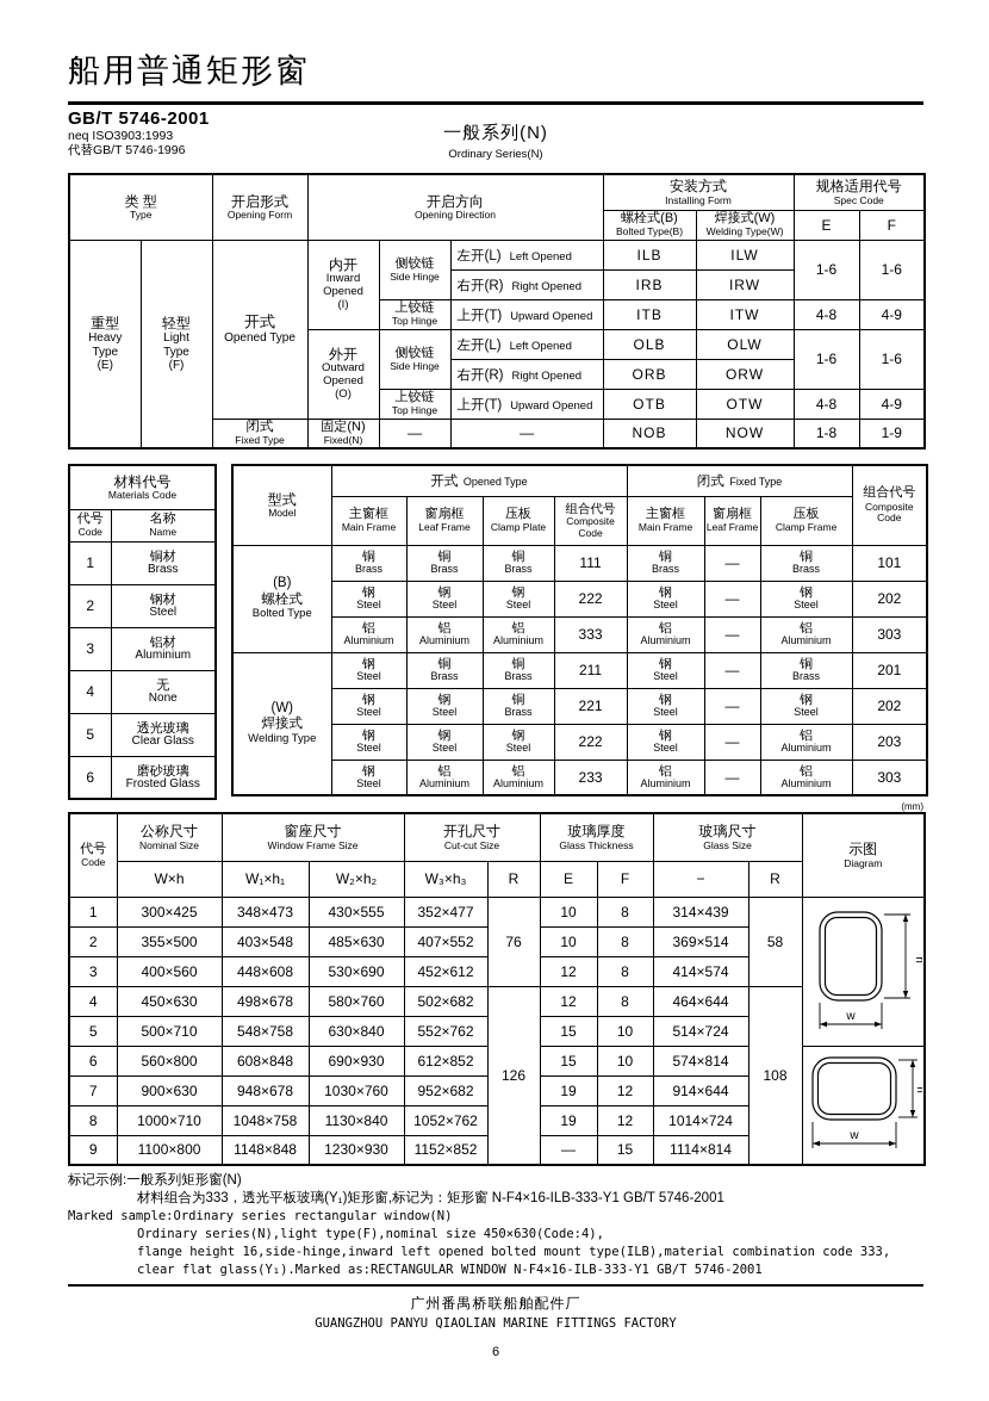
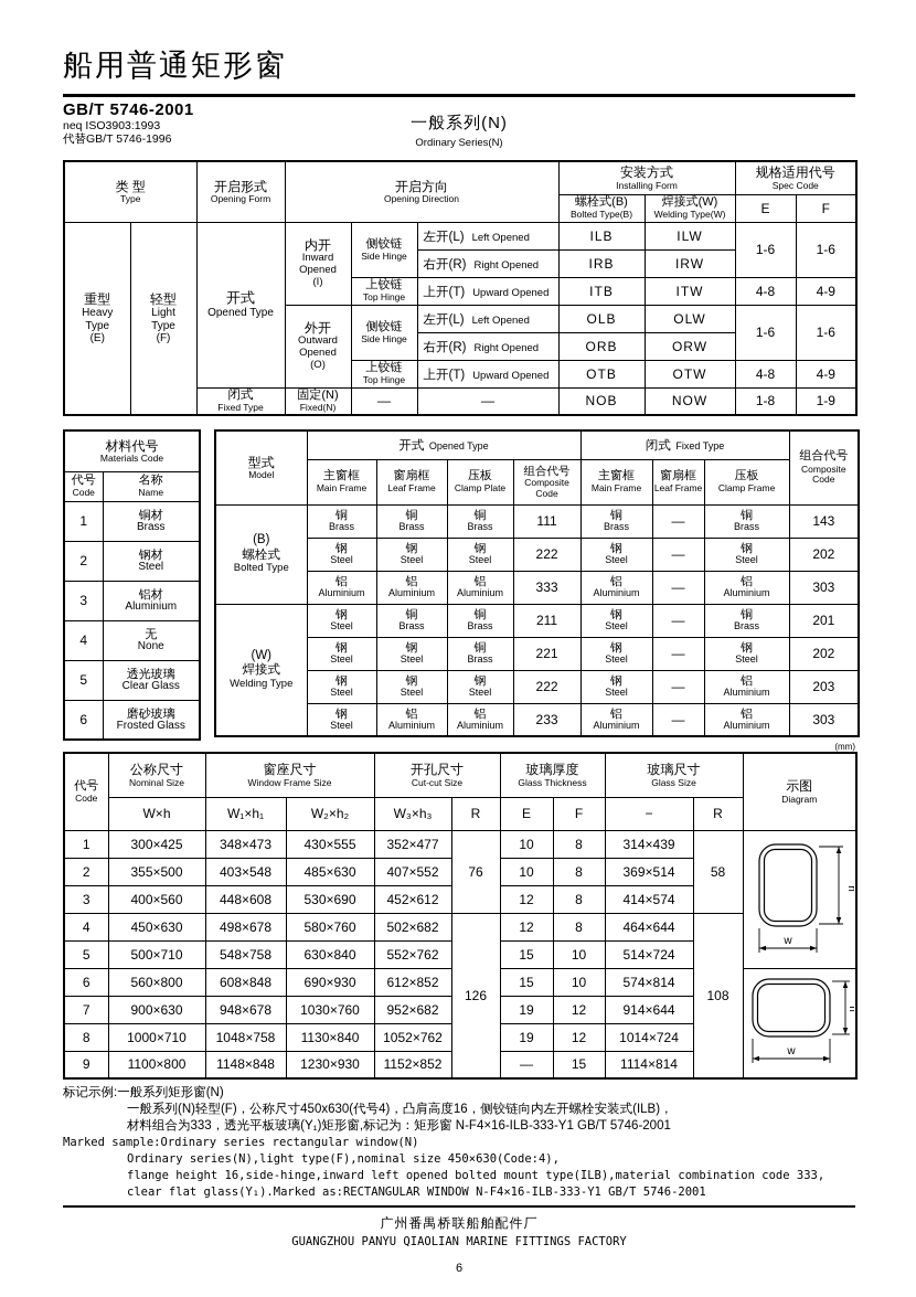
  船用普通矩形窗
  GB/T 5746-2001
  neq ISO3903:1993
  代替GB/T 5746-1996
  一般系列(N)
  Ordinary Series(N)
  类 型 Type	开启形式 Opening Form	开启方向 Opening Direction	安装方式 Installing Form	规格适用代号 Spec Code
  螺栓式(B) Bolted Type(B)	焊接式(W) Welding Type(W)	E	F
  重型 Heavy Type (E)	轻型 Light Type (F)	开式 Opened Type	内开 Inward Opened (I)	侧铰链 Side Hinge	左开(L) Left Opened	ILB	ILW	1-6	1-6
  右开(R) Right Opened	IRB	IRW
  上铰链 Top Hinge	上开(T) Upward Opened	ITB	ITW	4-8	4-9
  外开 Outward Opened (O)	侧铰链 Side Hinge	左开(L) Left Opened	OLB	OLW	1-6	1-6
  右开(R) Right Opened	ORB	ORW
  上铰链 Top Hinge	上开(T) Upward Opened	OTB	OTW	4-8	4-9
  闭式 Fixed Type	固定(N) Fixed(N)	—	—	NOB	NOW	1-8	1-9
  材料代号 Materials Code
  代号 Code	名称 Name
  1	铜材 Brass
  2	钢材 Steel
  3	铝材 Aluminium
  4	无 None
  5	透光玻璃 Clear Glass
  6	磨砂玻璃 Frosted Glass
  型式 Model	开式 Opened Type	闭式 Fixed Type	组合代号 Composite Code
  主窗框 Main Frame	窗扇框 Leaf Frame	压板 Clamp Plate	组合代号 Composite Code	主窗框 Main Frame	窗扇框 Leaf Frame	压板 Clamp Frame
- (B) 螺栓式 Bolted Type	铜Brass	铜Brass	铜Brass	111	铜Brass	—	铜Brass	101
+ (B) 螺栓式 Bolted Type	铜Brass	铜Brass	铜Brass	111	铜Brass	—	铜Brass	143
  钢Steel	钢Steel	钢Steel	222	钢Steel	—	钢Steel	202
  铝Aluminium	铝Aluminium	铝Aluminium	333	铝Aluminium	—	铝Aluminium	303
  (W) 焊接式 Welding Type	钢Steel	铜Brass	铜Brass	211	钢Steel	—	铜Brass	201
  钢Steel	钢Steel	铜Brass	221	钢Steel	—	钢Steel	202
  钢Steel	钢Steel	钢Steel	222	钢Steel	—	铝Aluminium	203
  钢Steel	铝Aluminium	铝Aluminium	233	铝Aluminium	—	铝Aluminium	303
  (mm)
  代号 Code	公称尺寸 Nominal Size	窗座尺寸 Window Frame Size	开孔尺寸 Cut-cut Size	玻璃厚度 Glass Thickness	玻璃尺寸 Glass Size	示图 Diagram
  W×h	W₁×h₁	W₂×h₂	W₃×h₃	R	E	F	−	R
  1	300×425	348×473	430×555	352×477	76	10	8	314×439	58	w
  2	355×500	403×548	485×630	407×552	10	8	369×514
  3	400×560	448×608	530×690	452×612	12	8	414×574
  4	450×630	498×678	580×760	502×682	126	12	8	464×644	108
  5	500×710	548×758	630×840	552×762	15	10	514×724
  6	560×800	608×848	690×930	612×852	15	10	574×814	w
  7	900×630	948×678	1030×760	952×682	19	12	914×644
  8	1000×710	1048×758	1130×840	1052×762	19	12	1014×724
  9	1100×800	1148×848	1230×930	1152×852	—	15	1114×814
  标记示例:一般系列矩形窗(N)
+ 一般系列(N)轻型(F)，公称尺寸450x630(代号4)，凸肩高度16，侧铰链向内左开螺栓安装式(ILB)，
  材料组合为333，透光平板玻璃(Y₁)矩形窗,标记为：矩形窗 N-F4×16-ILB-333-Y1 GB/T 5746-2001
  Marked sample:Ordinary series rectangular window(N)
  Ordinary series(N),light type(F),nominal size 450×630(Code:4),
  flange height 16,side-hinge,inward left opened bolted mount type(ILB),material combination code 333,
  clear flat glass(Y₁).Marked as:RECTANGULAR WINDOW N-F4×16-ILB-333-Y1 GB/T 5746-2001
  广州番禺桥联船舶配件厂
  GUANGZHOU PANYU QIAOLIAN MARINE FITTINGS FACTORY
  6
